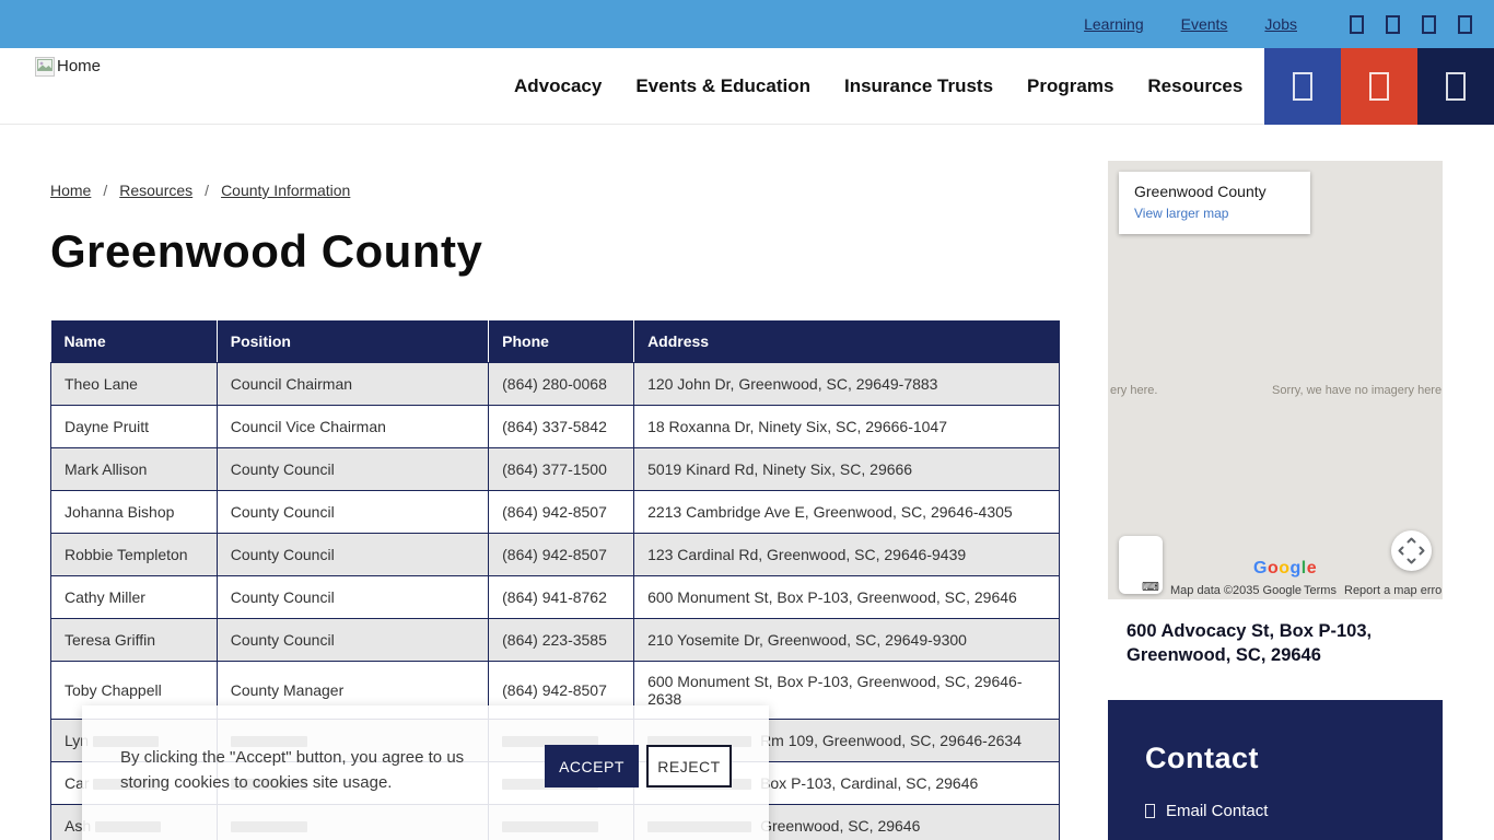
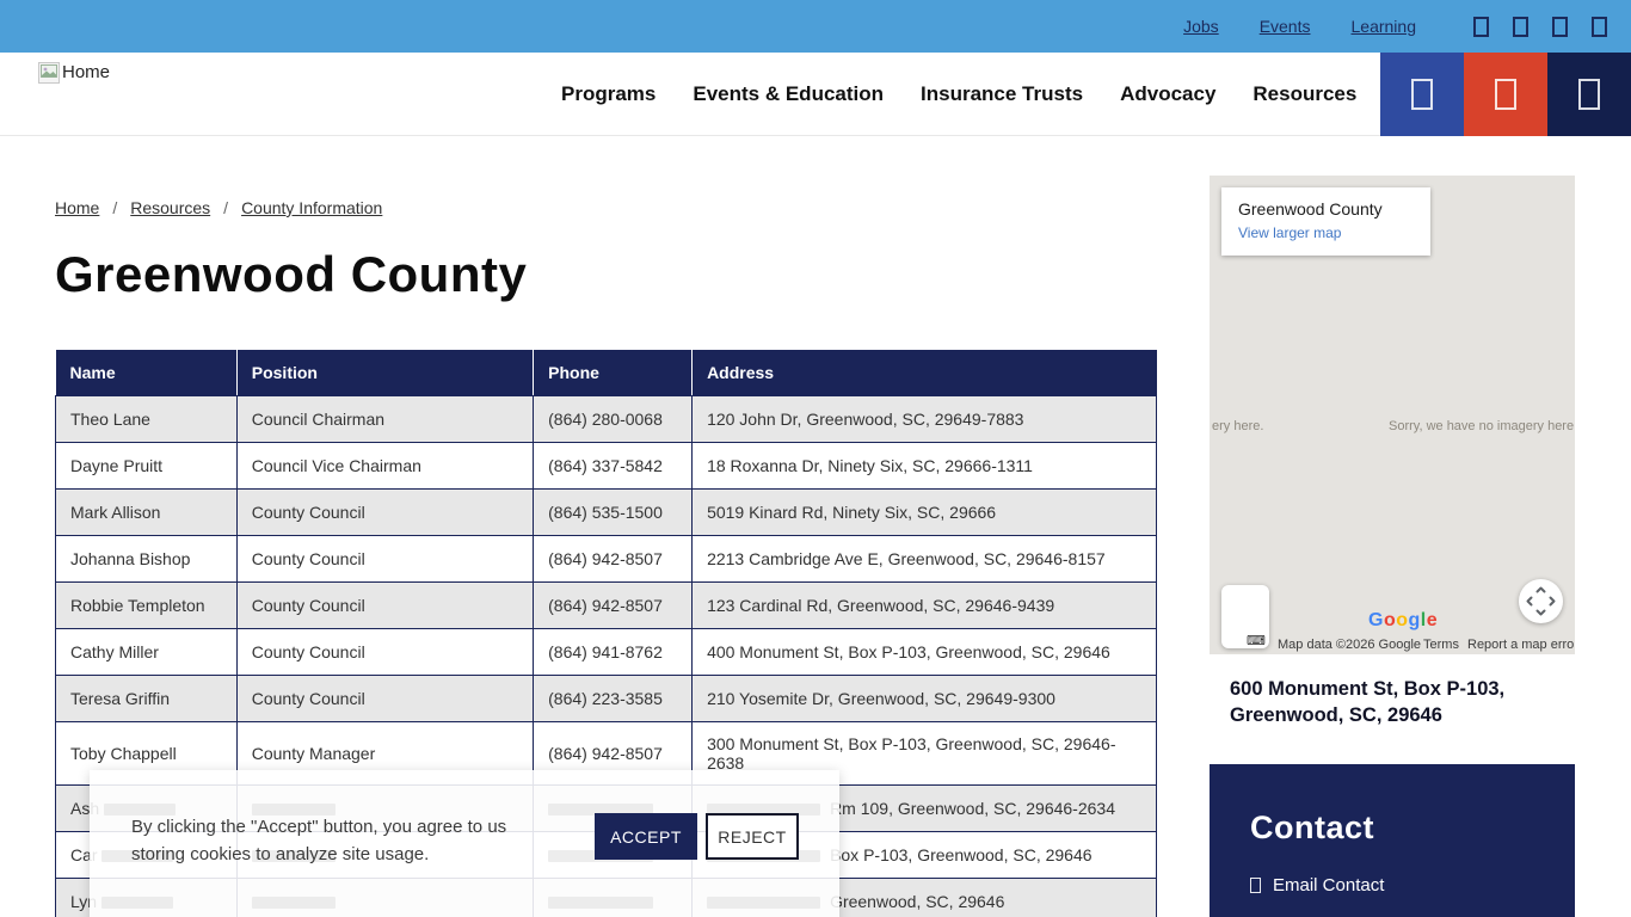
- Learning
+ Jobs
  Events
- Jobs
+ Learning
  Home
- Advocacy
+ Programs
  Events & Education
  Insurance Trusts
- Programs
+ Advocacy
  Resources
  Home
  /
  Resources
  /
  County Information
  Greenwood County
  Name	Position	Phone	Address
  Theo Lane	Council Chairman	(864) 280-0068	120 John Dr, Greenwood, SC, 29649-7883
- Dayne Pruitt	Council Vice Chairman	(864) 337-5842	18 Roxanna Dr, Ninety Six, SC, 29666-1047
+ Dayne Pruitt	Council Vice Chairman	(864) 337-5842	18 Roxanna Dr, Ninety Six, SC, 29666-1311
- Mark Allison	County Council	(864) 377-1500	5019 Kinard Rd, Ninety Six, SC, 29666
+ Mark Allison	County Council	(864) 535-1500	5019 Kinard Rd, Ninety Six, SC, 29666
- Johanna Bishop	County Council	(864) 942-8507	2213 Cambridge Ave E, Greenwood, SC, 29646-4305
+ Johanna Bishop	County Council	(864) 942-8507	2213 Cambridge Ave E, Greenwood, SC, 29646-8157
  Robbie Templeton	County Council	(864) 942-8507	123 Cardinal Rd, Greenwood, SC, 29646-9439
- Cathy Miller	County Council	(864) 941-8762	600 Monument St, Box P-103, Greenwood, SC, 29646
+ Cathy Miller	County Council	(864) 941-8762	400 Monument St, Box P-103, Greenwood, SC, 29646
  Teresa Griffin	County Council	(864) 223-3585	210 Yosemite Dr, Greenwood, SC, 29649-9300
- Toby Chappell	County Manager	(864) 942-8507	600 Monument St, Box P-103, Greenwood, SC, 29646-2638
+ Toby Chappell	County Manager	(864) 942-8507	300 Monument St, Box P-103, Greenwood, SC, 29646-2638
- Lyn			Rm 109, Greenwood, SC, 29646-2634
+ Ash			Rm 109, Greenwood, SC, 29646-2634
- Car			Box P-103, Cardinal, SC, 29646
+ Car			Box P-103, Greenwood, SC, 29646
- Ash			Greenwood, SC, 29646
+ Lyn			Greenwood, SC, 29646
  Greenwood County
  View larger map
  ery here.
  Sorry, we have no imagery here
  ⌨
  Google
- Map data ©2035 Google
+ Map data ©2026 Google
  Terms
  Report a map erro
- 600 Advocacy St, Box P-103,
+ 600 Monument St, Box P-103,
  Greenwood, SC, 29646
  Contact
  Email Contact
- By clicking the "Accept" button, you agree to us storing cookies to cookies site usage.
+ By clicking the "Accept" button, you agree to us storing cookies to analyze site usage.
  ACCEPT
  REJECT
